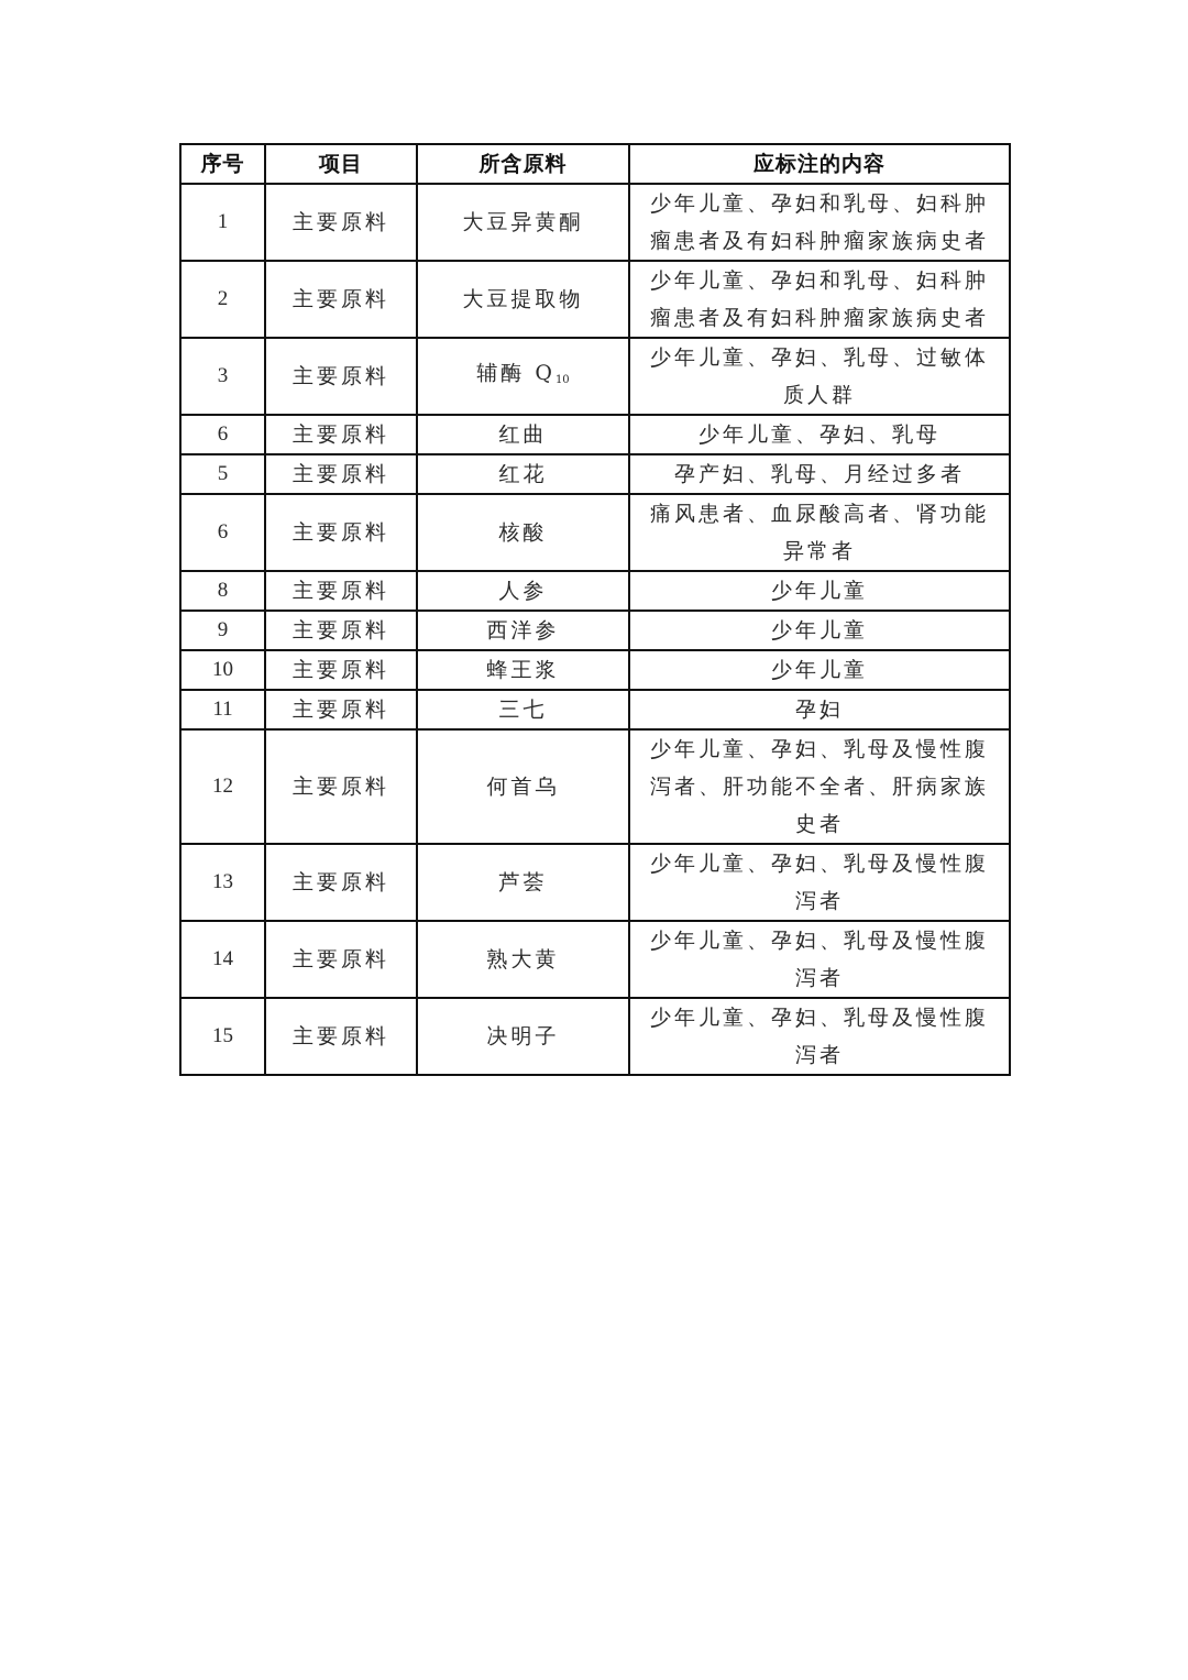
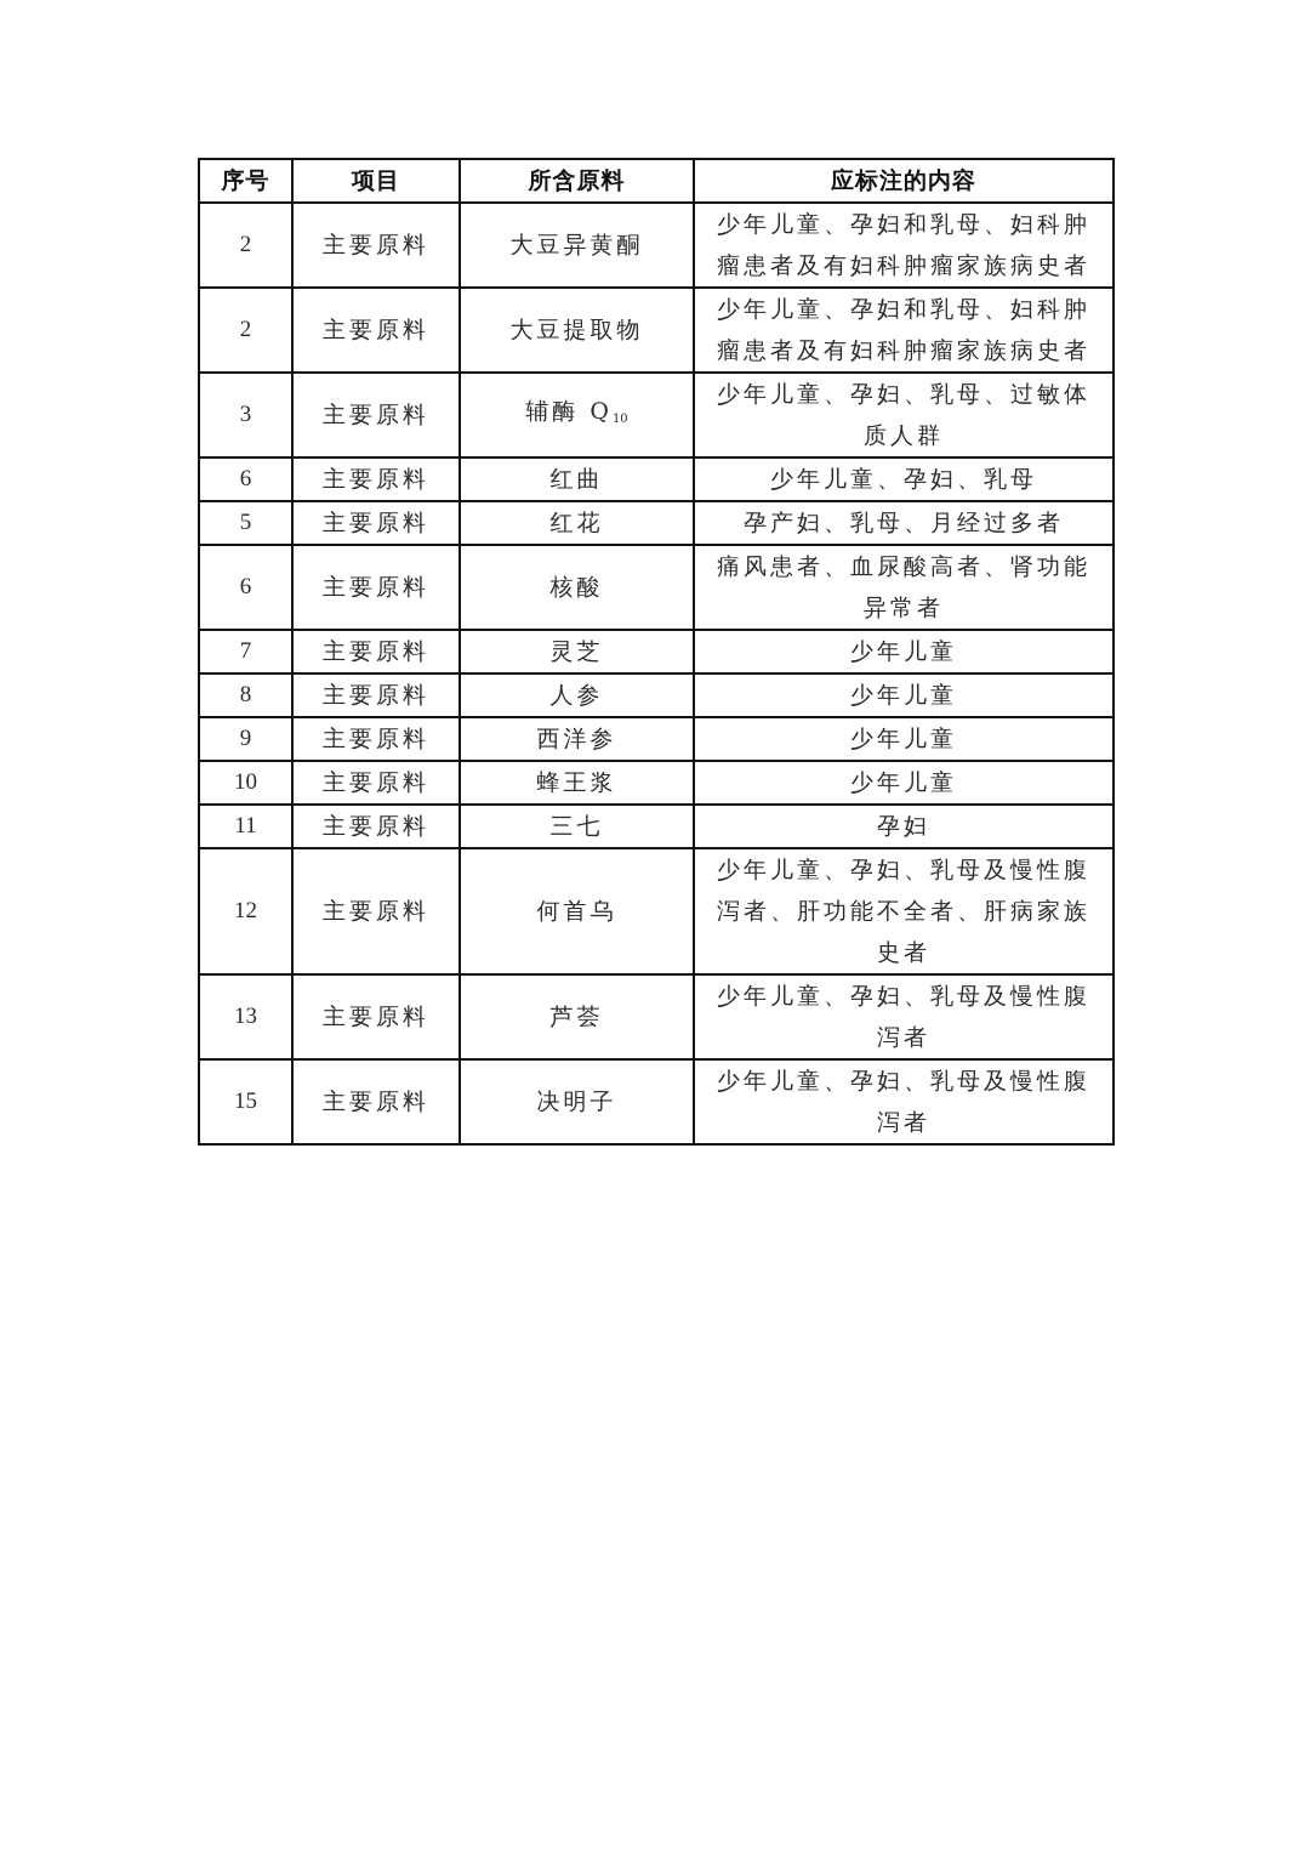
  序号	项目	所含原料	应标注的内容
- 1	主要原料	大豆异黄酮	少年儿童、孕妇和乳母、妇科肿瘤患者及有妇科肿瘤家族病史者
+ 2	主要原料	大豆异黄酮	少年儿童、孕妇和乳母、妇科肿瘤患者及有妇科肿瘤家族病史者
  2	主要原料	大豆提取物	少年儿童、孕妇和乳母、妇科肿瘤患者及有妇科肿瘤家族病史者
  3	主要原料	辅酶 Q10	少年儿童、孕妇、乳母、过敏体质人群
  6	主要原料	红曲	少年儿童、孕妇、乳母
  5	主要原料	红花	孕产妇、乳母、月经过多者
  6	主要原料	核酸	痛风患者、血尿酸高者、肾功能异常者
+ 7	主要原料	灵芝	少年儿童
  8	主要原料	人参	少年儿童
  9	主要原料	西洋参	少年儿童
  10	主要原料	蜂王浆	少年儿童
  11	主要原料	三七	孕妇
  12	主要原料	何首乌	少年儿童、孕妇、乳母及慢性腹泻者、肝功能不全者、肝病家族史者
  13	主要原料	芦荟	少年儿童、孕妇、乳母及慢性腹泻者
- 14	主要原料	熟大黄	少年儿童、孕妇、乳母及慢性腹泻者
  15	主要原料	决明子	少年儿童、孕妇、乳母及慢性腹泻者
